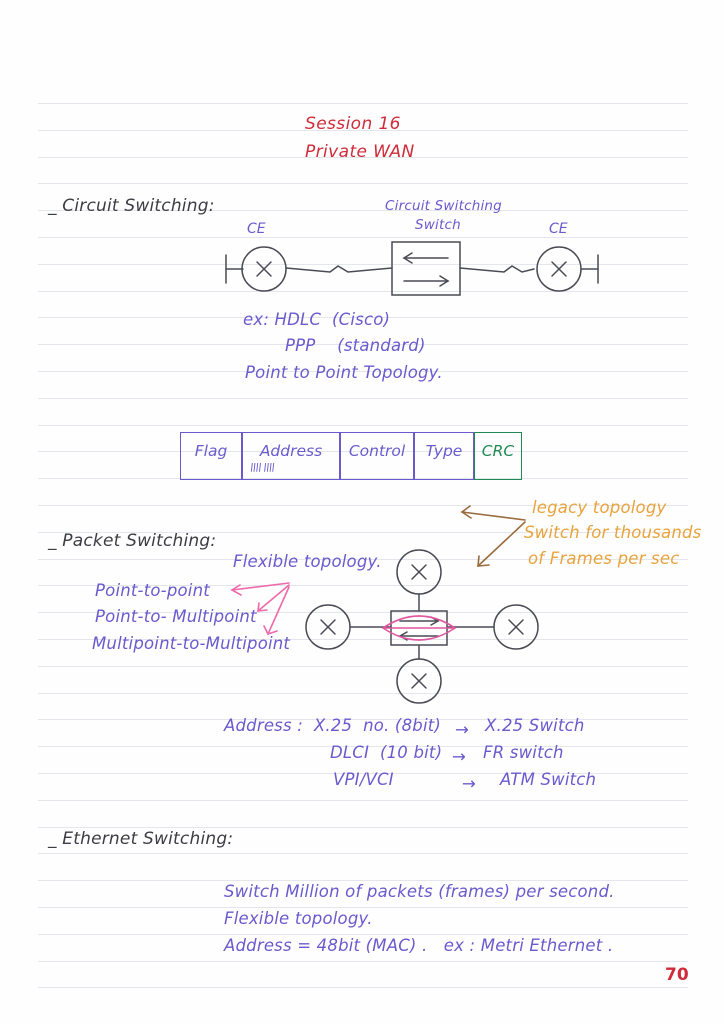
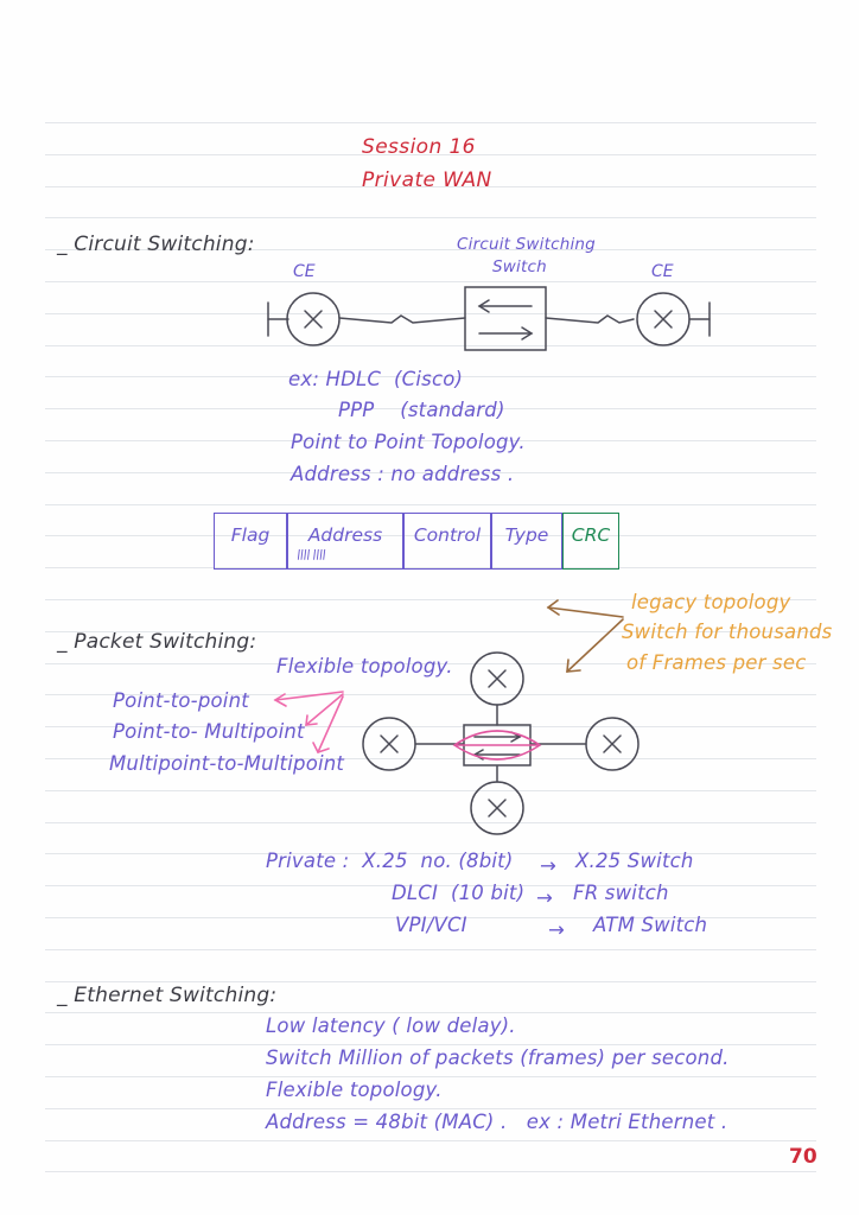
  Session 16
  Private WAN
  _ Circuit Switching:
  CE
  CE
  Circuit Switching
  Switch
  ex: HDLC (Cisco)
  PPP (standard)
  Point to Point Topology.
+ Address : no address .
  Flag
  Address
  Control
  Type
  CRC
  _ Packet Switching:
  Flexible topology.
  Point-to-point
  Point-to- Multipoint
  Multipoint-to-Multipoint
  legacy topology
  Switch for thousands
  of Frames per sec
- Address : X.25 no. (8bit)
+ Private : X.25 no. (8bit)
  →
  X.25 Switch
  DLCI (10 bit)
  →
  FR switch
  VPI/VCI
  →
  ATM Switch
  _ Ethernet Switching:
+ Low latency ( low delay).
  Switch Million of packets (frames) per second.
  Flexible topology.
  Address = 48bit (MAC) . ex : Metri Ethernet .
  70
